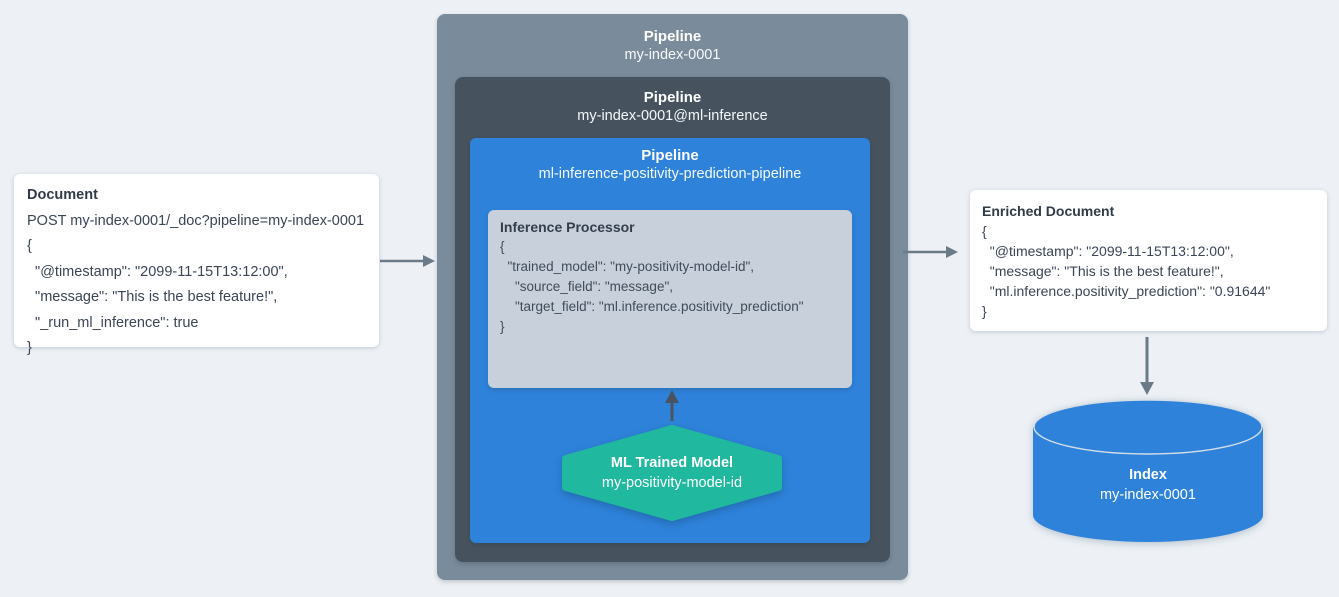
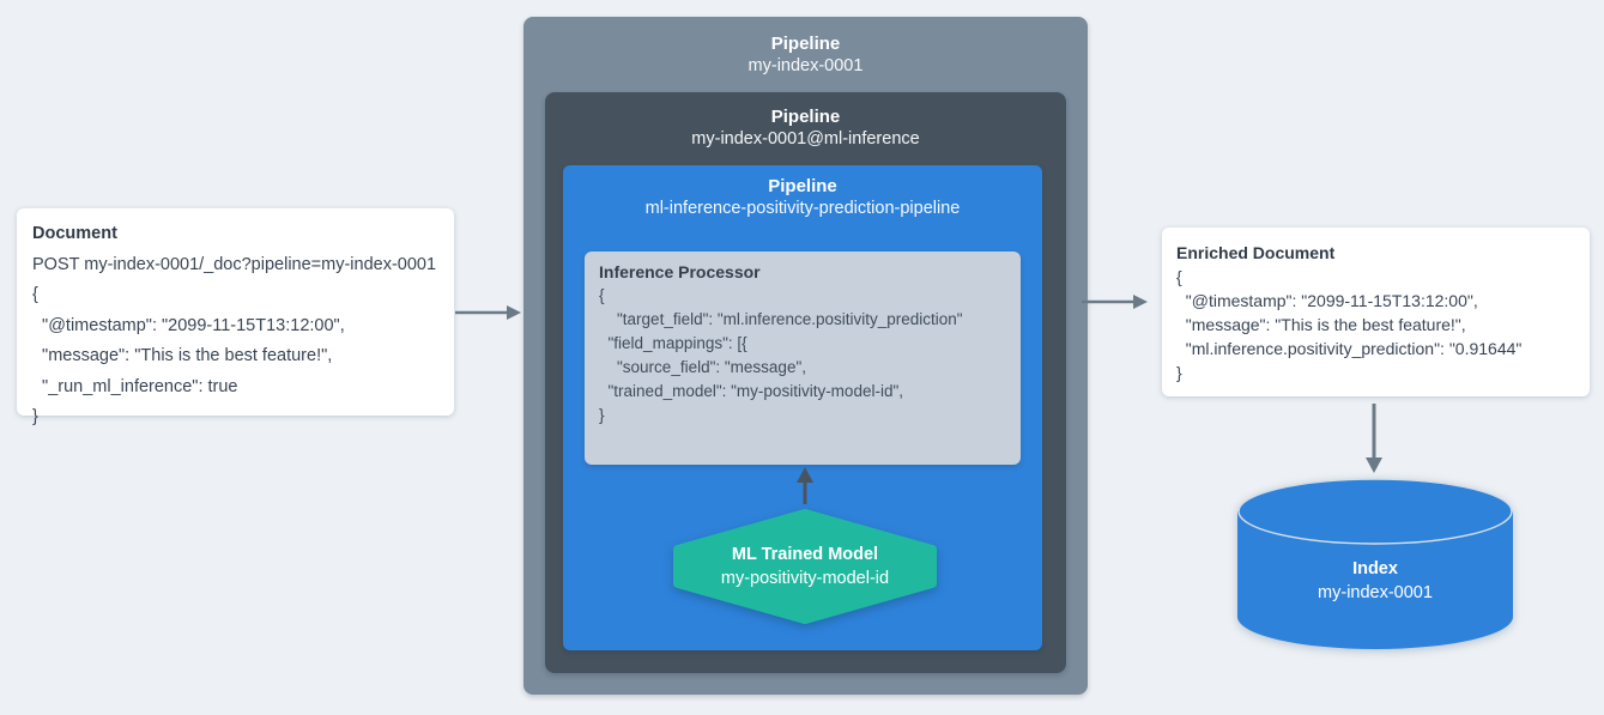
  Document
  POST my-index-0001/_doc?pipeline=my-index-0001
  {
  "@timestamp": "2099-11-15T13:12:00",
  "message": "This is the best feature!",
  "_run_ml_inference": true
  }
  Pipeline
  my-index-0001
  Pipeline
  my-index-0001@ml-inference
  Pipeline
  ml-inference-positivity-prediction-pipeline
  Inference Processor
  {
- "trained_model": "my-positivity-model-id",
+ "target_field": "ml.inference.positivity_prediction"
+ "field_mappings": [{
  "source_field": "message",
- "target_field": "ml.inference.positivity_prediction"
+ "trained_model": "my-positivity-model-id",
  }
  ML Trained Model
  my-positivity-model-id
  Enriched Document
  {
  "@timestamp": "2099-11-15T13:12:00",
  "message": "This is the best feature!",
  "ml.inference.positivity_prediction": "0.91644"
  }
  Index
  my-index-0001
